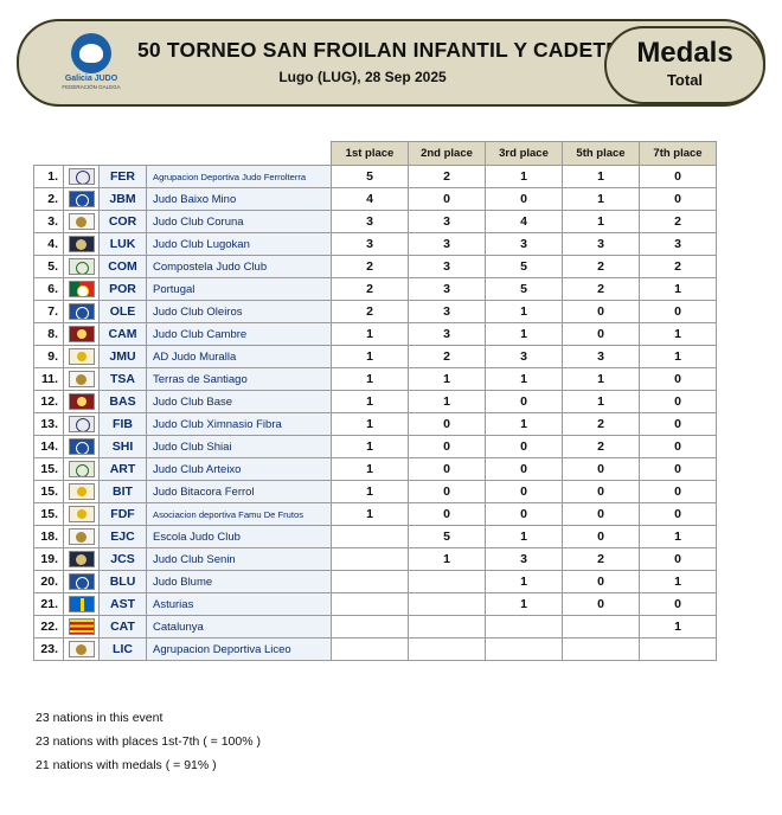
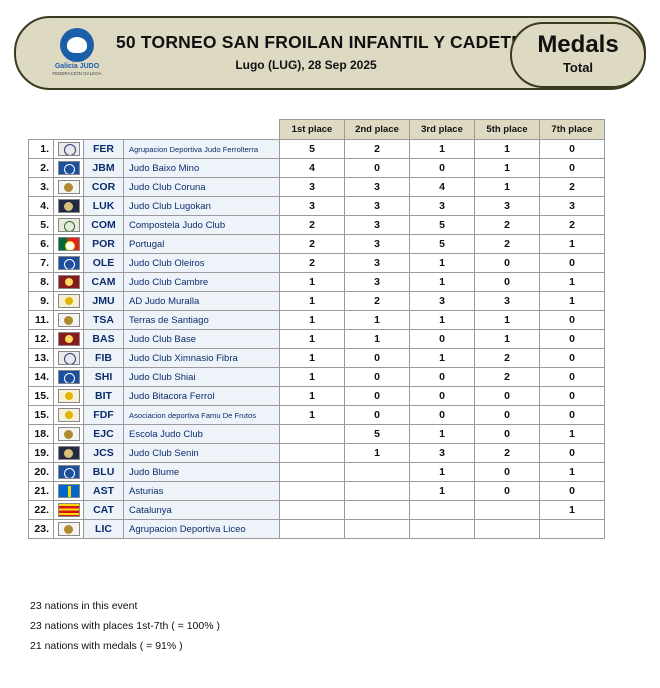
  50 TORNEO SAN FROILAN INFANTIL Y CADET
  Lugo (LUG), 28 Sep 2025
  Medals
  Total
  				1st place	2nd place	3rd place	5th place	7th place
  1.		FER	Agrupacion Deportiva Judo Ferrolterra	5	2	1	1	0
  2.		JBM	Judo Baixo Mino	4	0	0	1	0
  3.		COR	Judo Club Coruna	3	3	4	1	2
  4.		LUK	Judo Club Lugokan	3	3	3	3	3
  5.		COM	Compostela Judo Club	2	3	5	2	2
  6.		POR	Portugal	2	3	5	2	1
  7.		OLE	Judo Club Oleiros	2	3	1	0	0
  8.		CAM	Judo Club Cambre	1	3	1	0	1
  9.		JMU	AD Judo Muralla	1	2	3	3	1
  11.		TSA	Terras de Santiago	1	1	1	1	0
  12.		BAS	Judo Club Base	1	1	0	1	0
  13.		FIB	Judo Club Ximnasio Fibra	1	0	1	2	0
  14.		SHI	Judo Club Shiai	1	0	0	2	0
- 15.		ART	Judo Club Arteixo	1	0	0	0	0
  15.		BIT	Judo Bitacora Ferrol	1	0	0	0	0
  15.		FDF	Asociacion deportiva Famu De Frutos	1	0	0	0	0
  18.		EJC	Escola Judo Club		5	1	0	1
  19.		JCS	Judo Club Senin		1	3	2	0
  20.		BLU	Judo Blume			1	0	1
  21.		AST	Asturias			1	0	0
  22.		CAT	Catalunya					1
  23.		LIC	Agrupacion Deportiva Liceo
  23 nations in this event
  23 nations with places 1st-7th ( = 100% )
  21 nations with medals ( = 91% )
